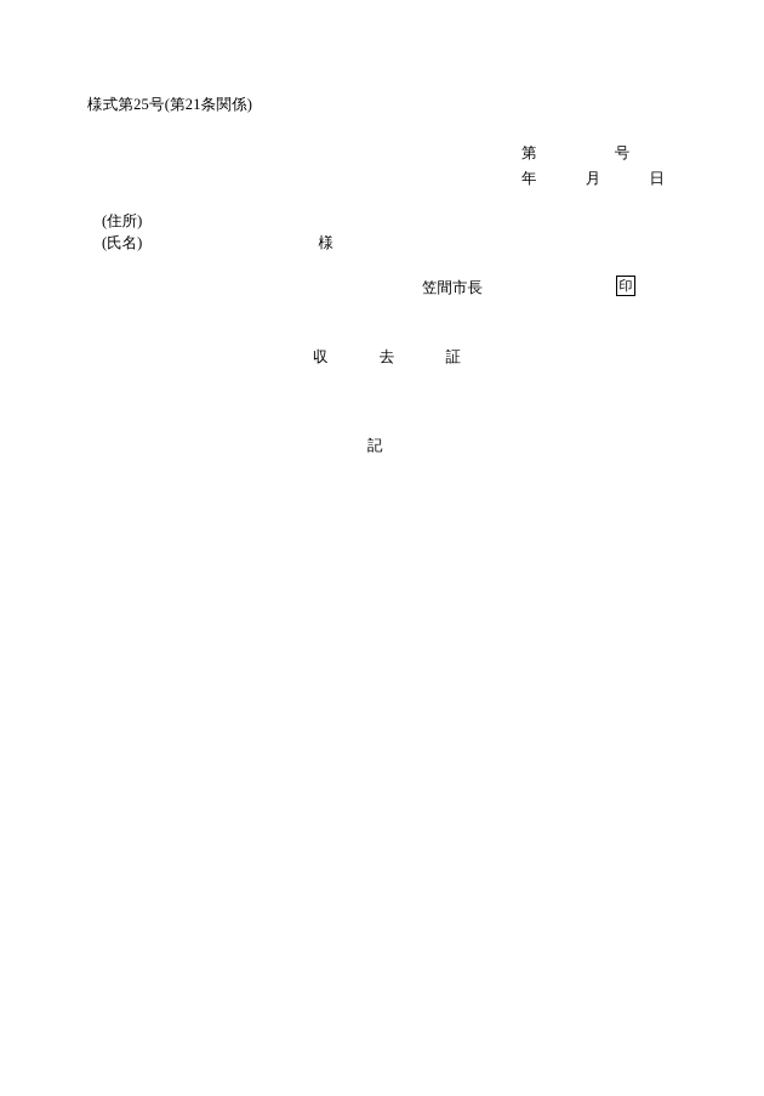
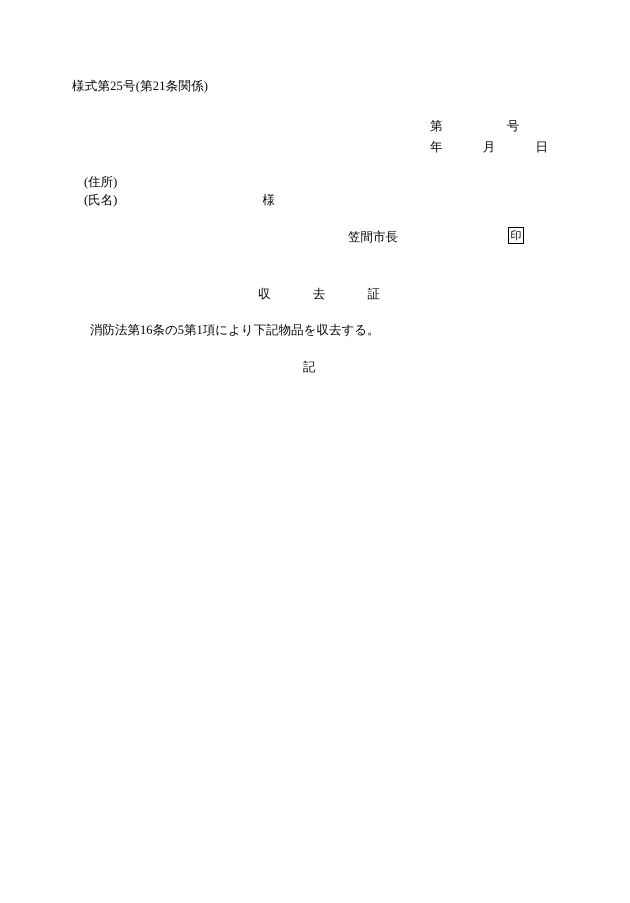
  様式第25号(第21条関係)
  第 号
  年 月 日
  (住所)
  (氏名) 様
  笠間市長
  印
  収 去 証
+ 消防法第16条の5第1項により下記物品を収去する。
  記
